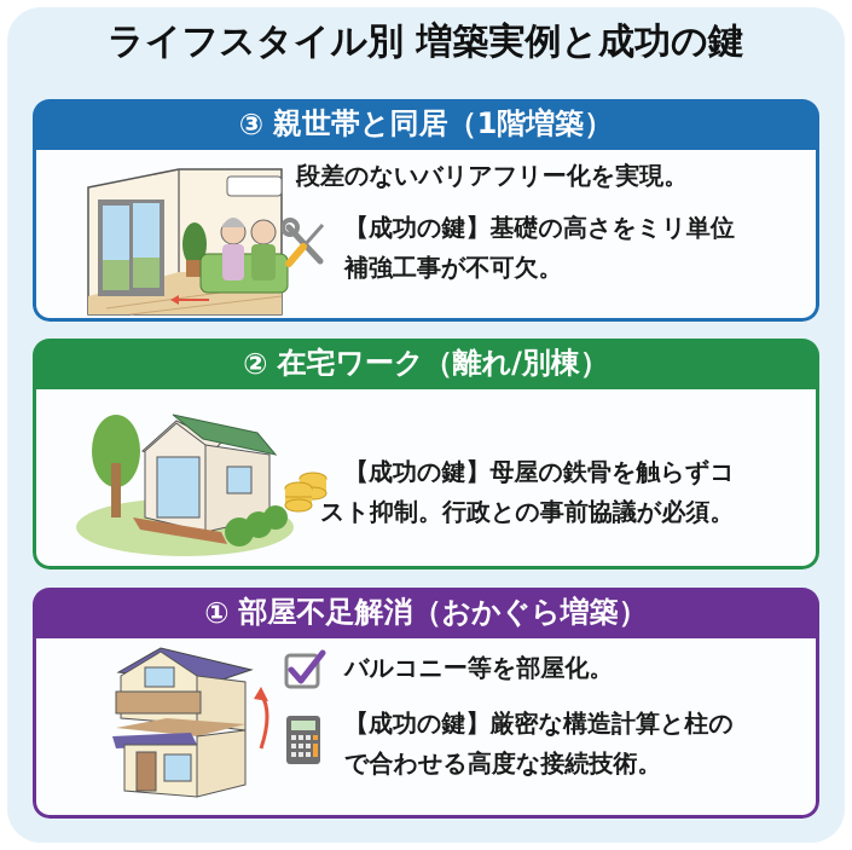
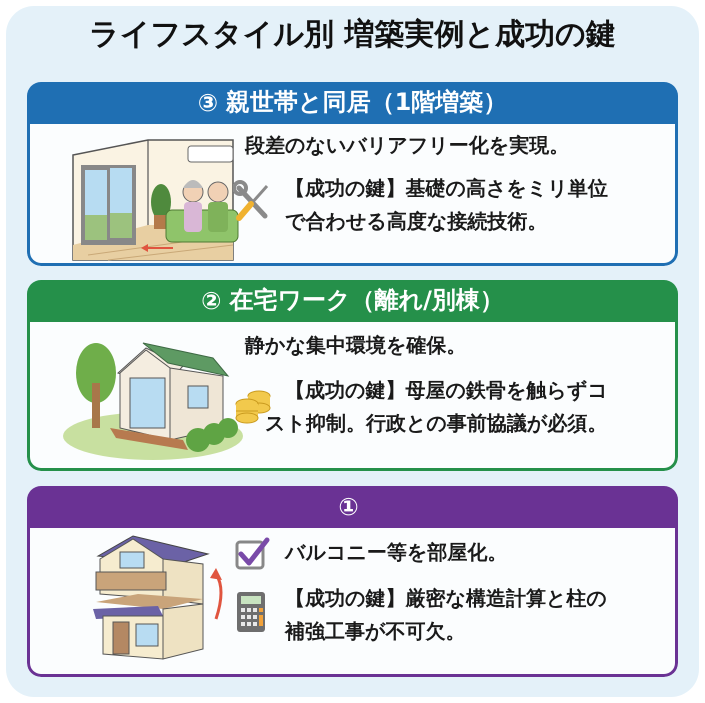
  ライフスタイル別 増築実例と成功の鍵
  ③
  親世帯と同居（1階増築）
  段差のないバリアフリー化を実現。
  【成功の鍵】基礎の高さをミリ単位
- 補強工事が不可欠。
+ で合わせる高度な接続技術。
  ②
  在宅ワーク（離れ/別棟）
+ 静かな集中環境を確保。
  【成功の鍵】母屋の鉄骨を触らずコ
  スト抑制。行政との事前協議が必須。
  ①
- 部屋不足解消（おかぐら増築）
  バルコニー等を部屋化。
  【成功の鍵】厳密な構造計算と柱の
- で合わせる高度な接続技術。
+ 補強工事が不可欠。
